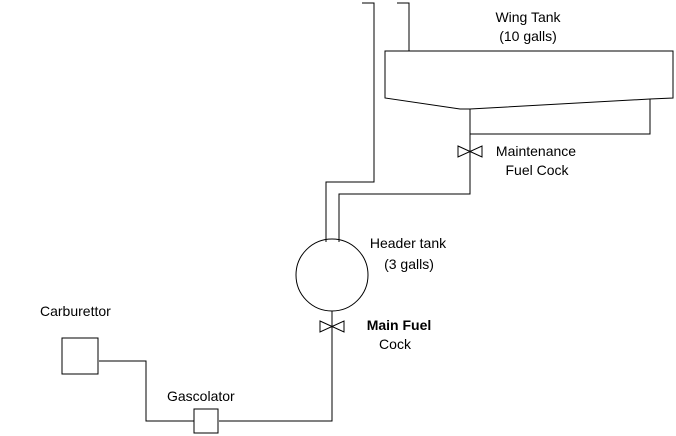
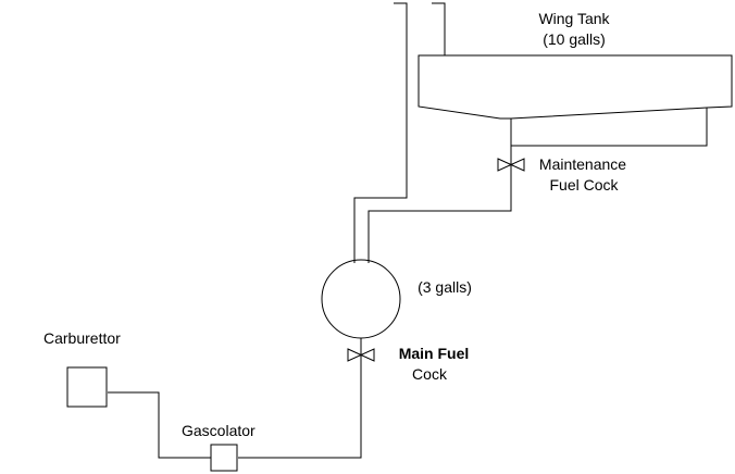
  Wing Tank
  (10 galls)
  Maintenance
  Fuel Cock
- Header tank
  (3 galls)
  Main Fuel
  Cock
  Carburettor
  Gascolator
